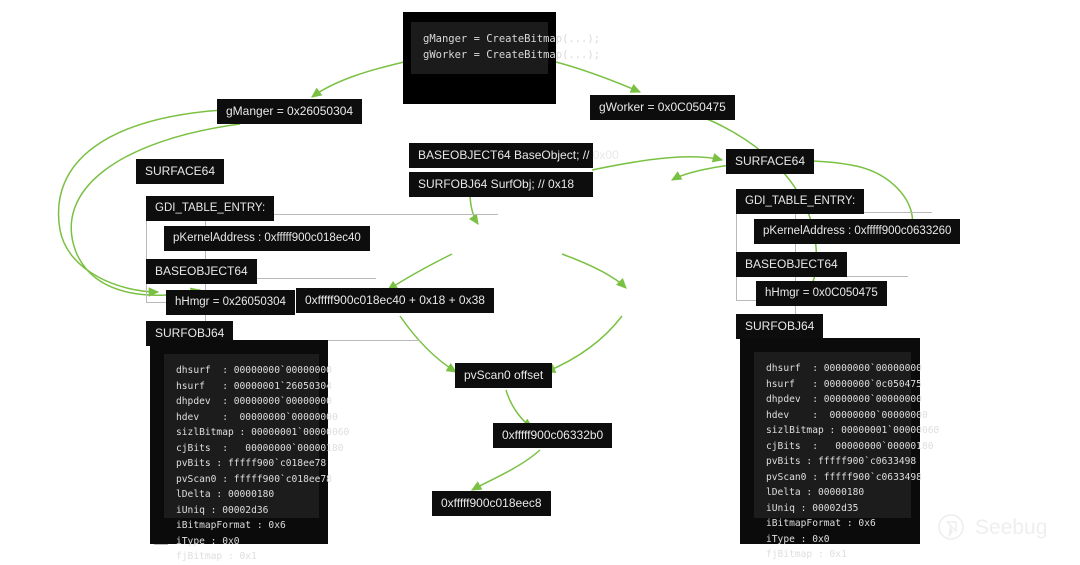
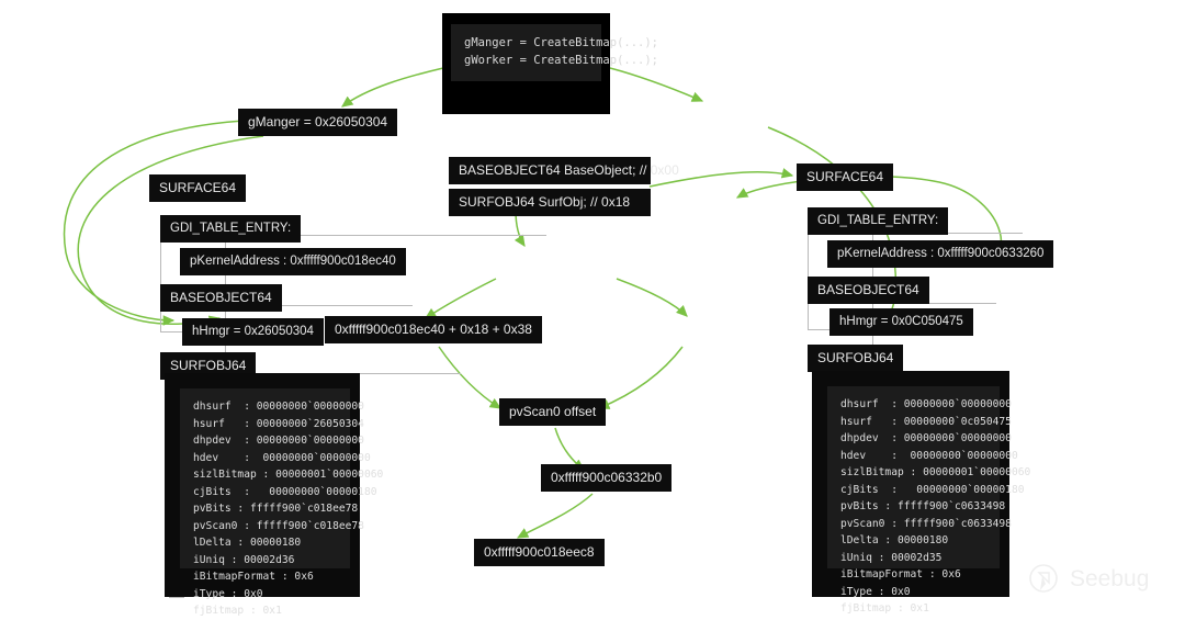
  gManger = CreateBitmap(...);
  gWorker = CreateBitmap(...);
  gManger = 0x26050304
- gWorker = 0x0C050475
  BASEOBJECT64 BaseObject; // 0x00
  SURFOBJ64 SurfObj; // 0x18
  pvScan0 offset
  SURFACE64
  GDI_TABLE_ENTRY:
  pKernelAddress : 0xfffff900c018ec40
  BASEOBJECT64
  hHmgr = 0x26050304
  SURFOBJ64
  0xfffff900c018ec40 + 0x18 + 0x38
  SURFACE64
  GDI_TABLE_ENTRY:
  pKernelAddress : 0xfffff900c0633260
  BASEOBJECT64
  hHmgr = 0x0C050475
  SURFOBJ64
  0xfffff900c06332b0
  0xfffff900c018eec8
  dhsurf : 00000000`00000000
- hsurf : 00000001`26050304
+ hsurf : 00000000`26050304
  dhpdev : 00000000`00000000
  hdev : 00000000`00000000
  sizlBitmap : 00000001`00000060
  cjBits : 00000000`00000180
  pvBits : fffff900`c018ee78
  pvScan0 : fffff900`c018ee78
  lDelta : 00000180
  iUniq : 00002d36
  iBitmapFormat : 0x6
  iType : 0x0
  fjBitmap : 0x1
  dhsurf : 00000000`00000000
  hsurf : 00000000`0c050475
  dhpdev : 00000000`00000000
  hdev : 00000000`00000000
  sizlBitmap : 00000001`00000060
  cjBits : 00000000`00000180
  pvBits : fffff900`c0633498
  pvScan0 : fffff900`c0633498
  lDelta : 00000180
  iUniq : 00002d35
  iBitmapFormat : 0x6
  iType : 0x0
  fjBitmap : 0x1
